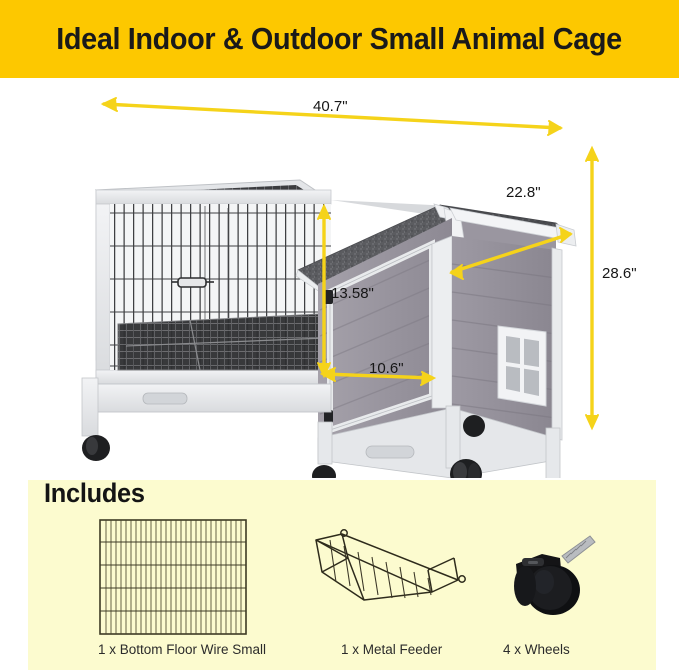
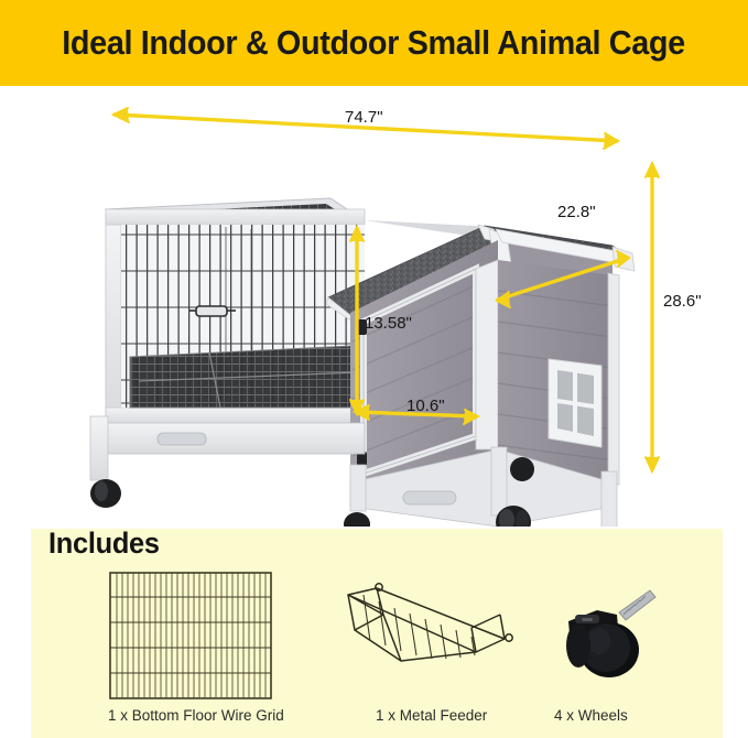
  Ideal Indoor & Outdoor Small Animal Cage
- 40.7"
+ 74.7"
  22.8"
  28.6"
  13.58"
  10.6"
  Includes
- 1 x Bottom Floor Wire Small
+ 1 x Bottom Floor Wire Grid
  1 x Metal Feeder
  4 x Wheels
